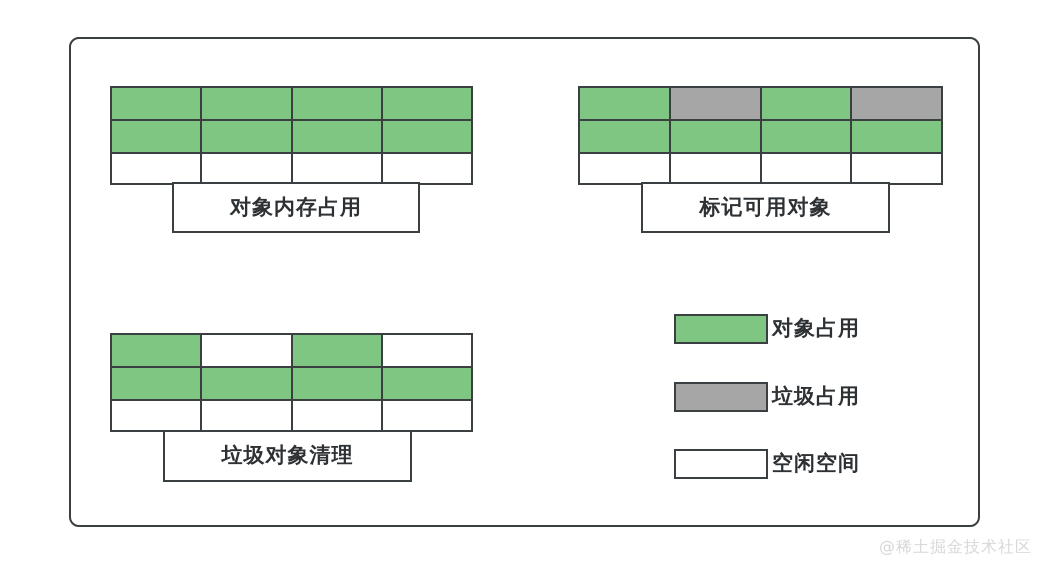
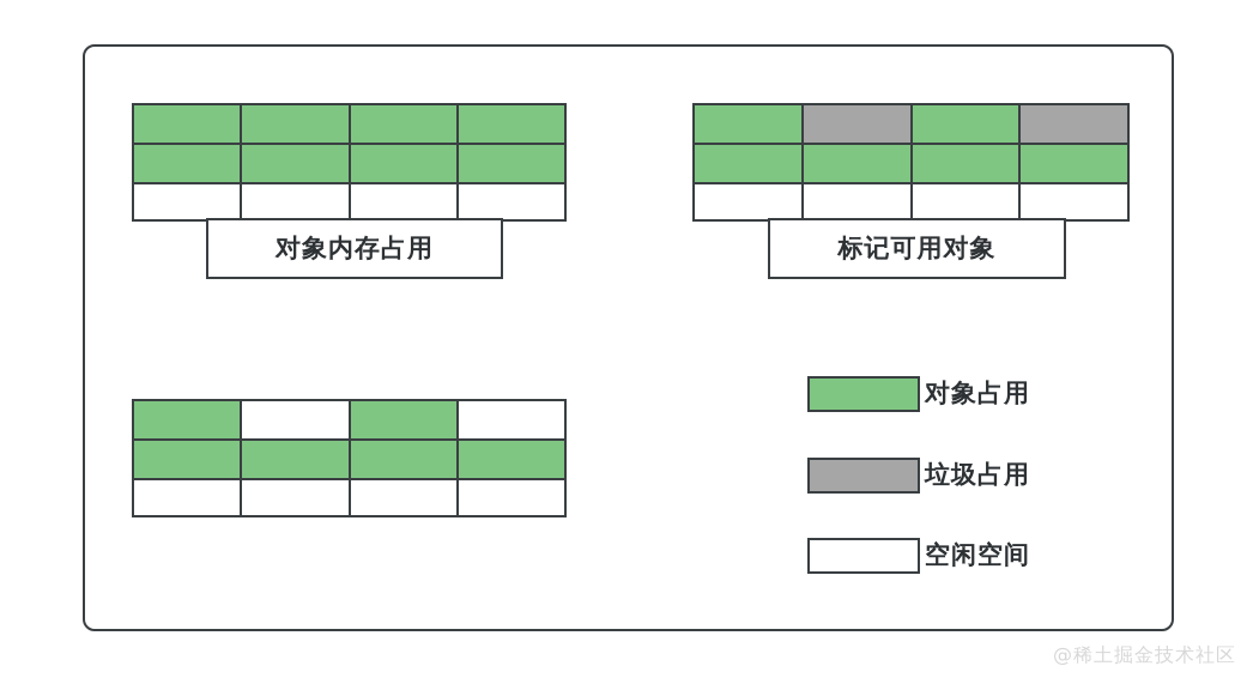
  对象内存占用
  标记可用对象
- 垃圾对象清理
  对象占用
  垃圾占用
  空闲空间
  @稀土掘金技术社区
